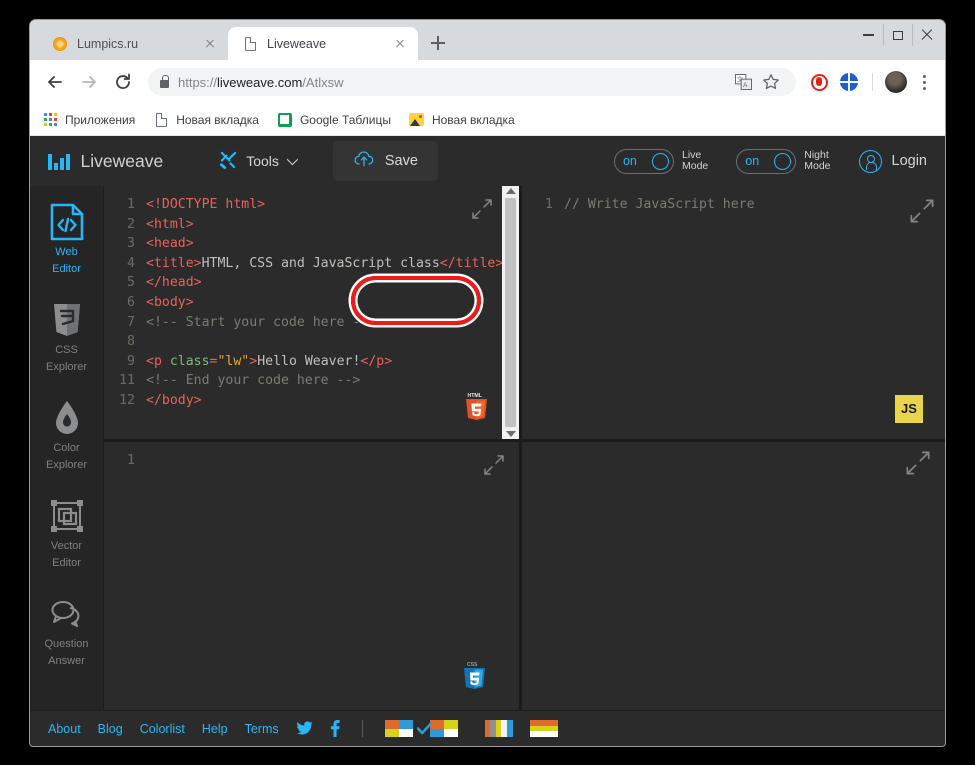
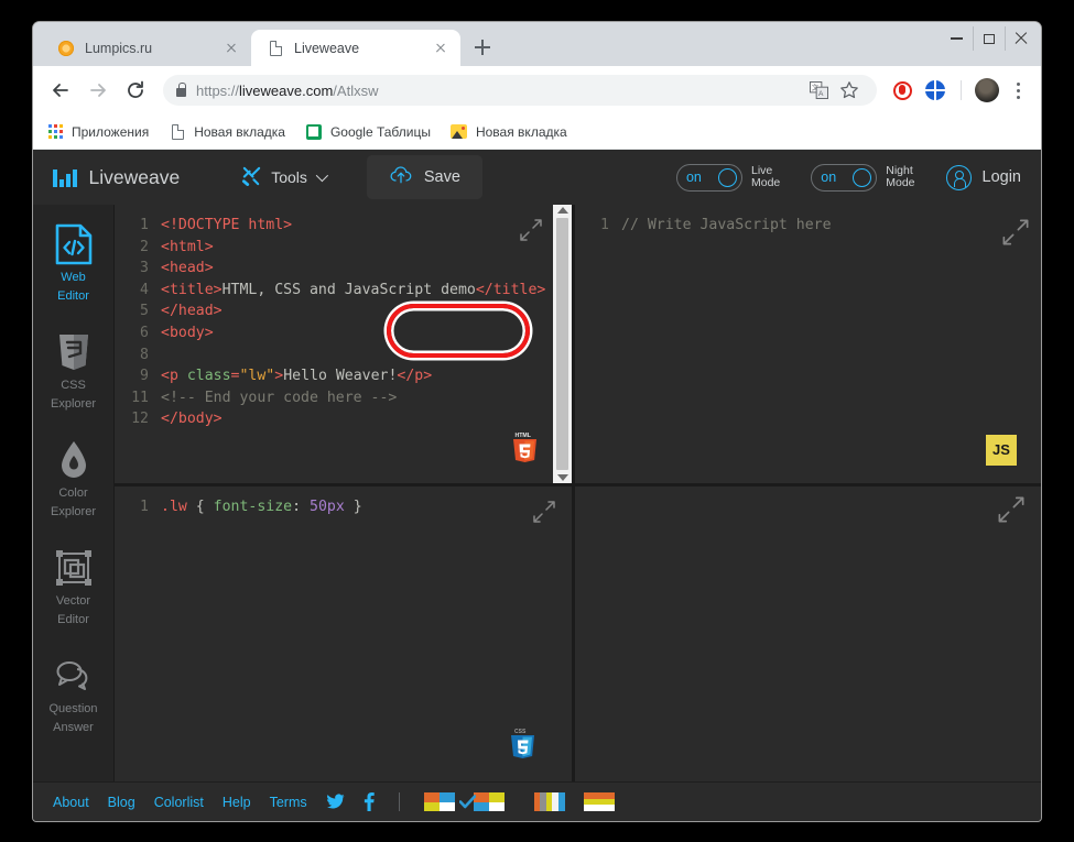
  Lumpics.ru
  Liveweave
  https://liveweave.com/Atlxsw
  Приложения
  Новая вкладка
  Google Таблицы
  Новая вкладка
  Liveweave
  Tools
  Save
  on
  Live
  Mode
  on
  Night
  Mode
  Login
  Web
  Editor
  CSS
  Explorer
  Color
  Explorer
  Vector
  Editor
  Question
  Answer
  1
  <!DOCTYPE html>
  2
  <html>
  3
  <head>
  4
- <title>HTML, CSS and JavaScript class</title>
+ <title>HTML, CSS and JavaScript demo</title>
  5
  </head>
  6
  <body>
- 7
- <!-- Start your code here -->
  8
  9
  <p class="lw">Hello Weaver!</p>
  11
  <!-- End your code here -->
  12
  </body>
  1
+ .lw { font-size: 50px }
  1
  // Write JavaScript here
  JS
  About
  Blog
  Colorlist
  Help
  Terms
